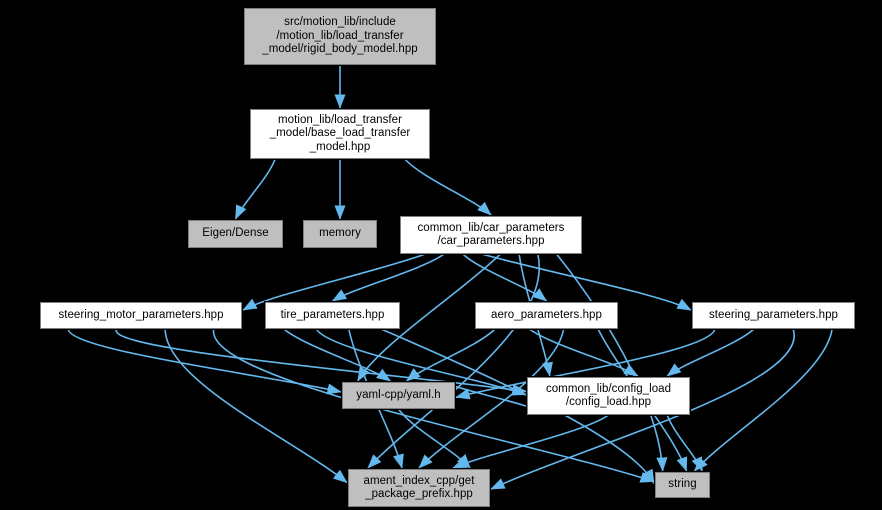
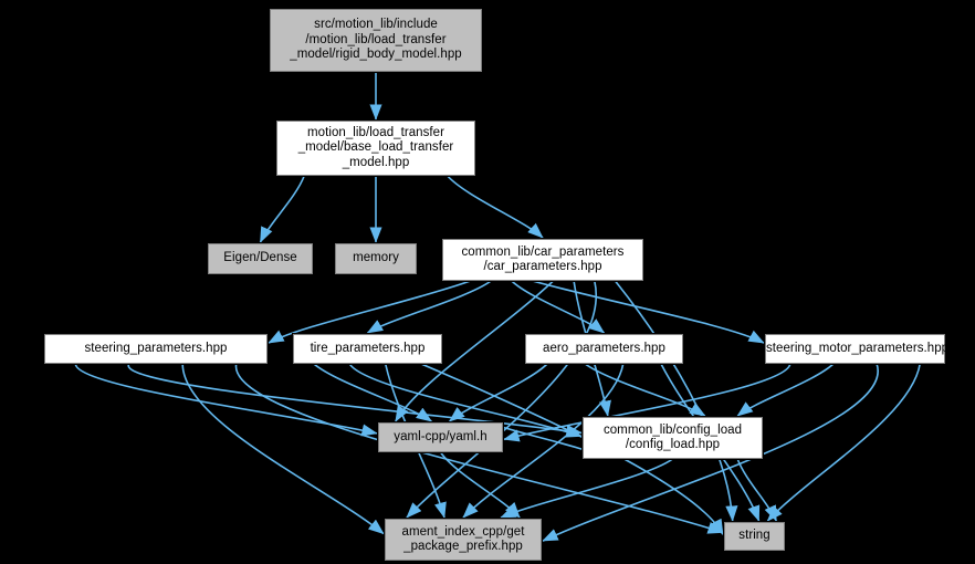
  src/motion_lib/include
  /motion_lib/load_transfer
  _model/rigid_body_model.hpp
  motion_lib/load_transfer
  _model/base_load_transfer
  _model.hpp
  Eigen/Dense
  memory
  common_lib/car_parameters
  /car_parameters.hpp
- steering_motor_parameters.hpp
+ steering_parameters.hpp
  tire_parameters.hpp
  aero_parameters.hpp
- steering_parameters.hpp
+ steering_motor_parameters.hpp
  yaml-cpp/yaml.h
  common_lib/config_load
  /config_load.hpp
  ament_index_cpp/get
  _package_prefix.hpp
  string
